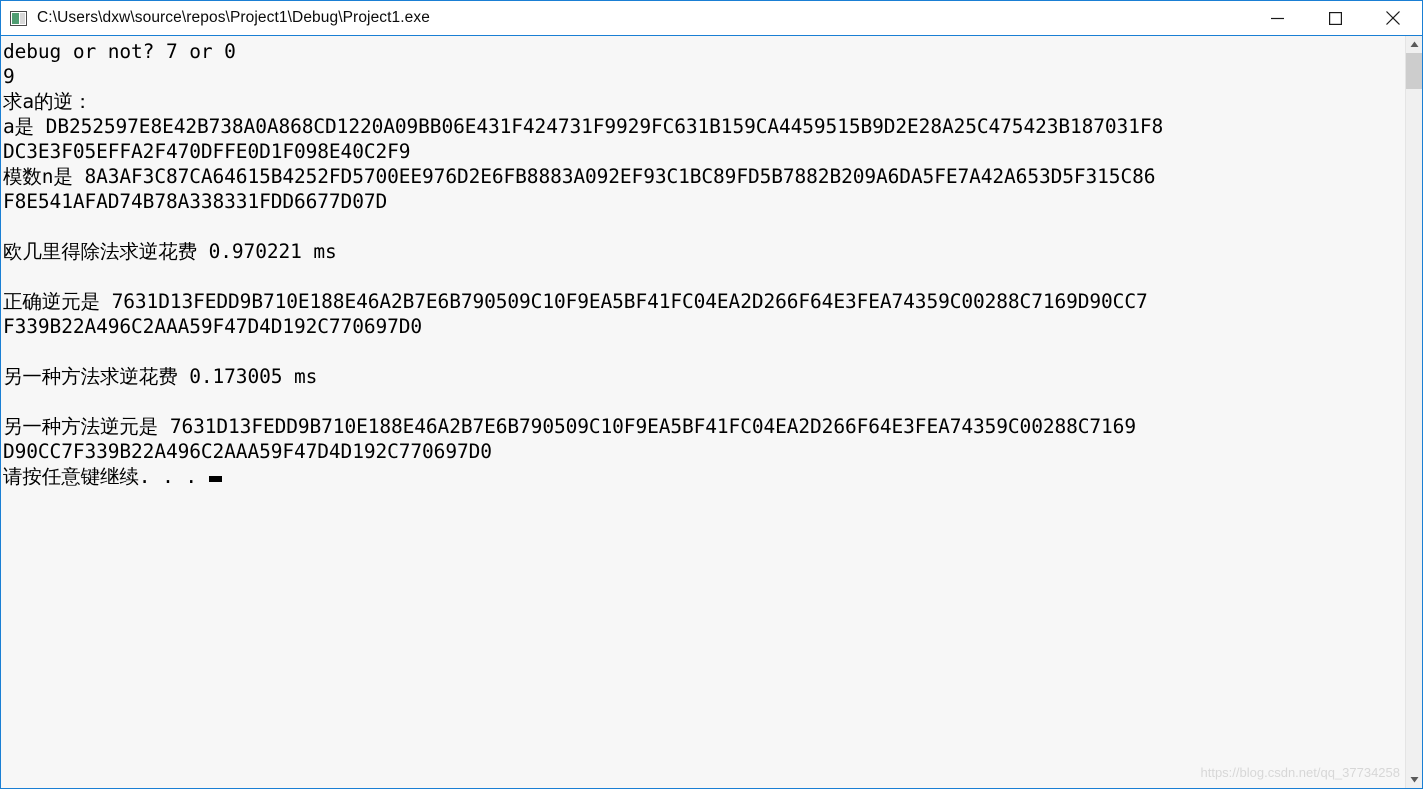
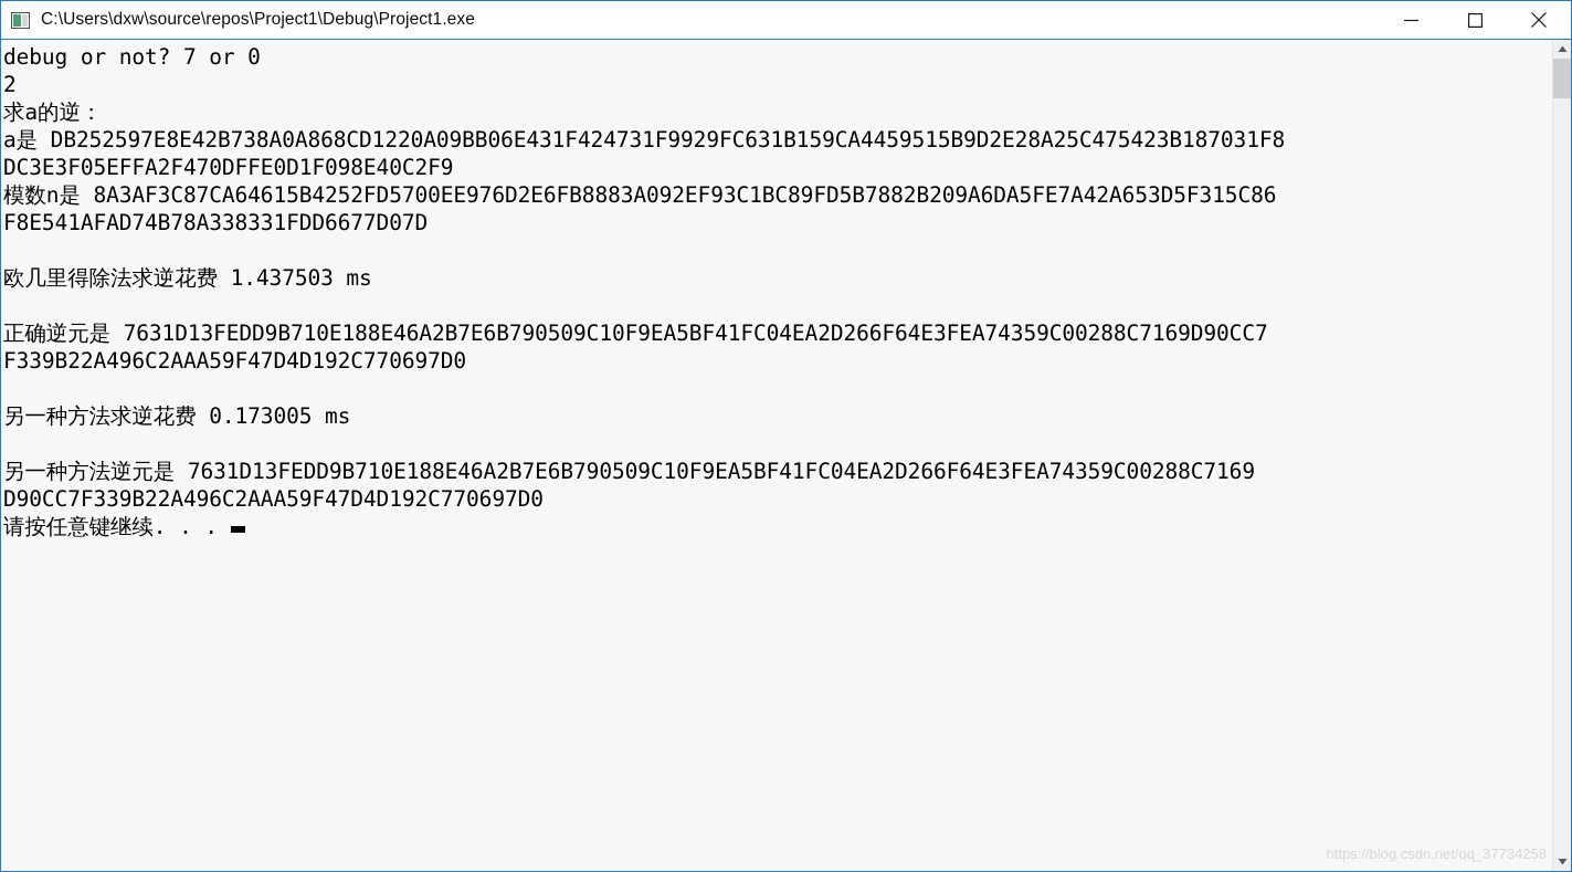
  C:\Users\dxw\source\repos\Project1\Debug\Project1.exe
  debug or not? 7 or 0
- 9
+ 2
  求a的逆：
  a是 DB252597E8E42B738A0A868CD1220A09BB06E431F424731F9929FC631B159CA4459515B9D2E28A25C475423B187031F8
  DC3E3F05EFFA2F470DFFE0D1F098E40C2F9
  模数n是 8A3AF3C87CA64615B4252FD5700EE976D2E6FB8883A092EF93C1BC89FD5B7882B209A6DA5FE7A42A653D5F315C86
  F8E541AFAD74B78A338331FDD6677D07D
- 欧几里得除法求逆花费 0.970221 ms
+ 欧几里得除法求逆花费 1.437503 ms
  正确逆元是 7631D13FEDD9B710E188E46A2B7E6B790509C10F9EA5BF41FC04EA2D266F64E3FEA74359C00288C7169D90CC7
  F339B22A496C2AAA59F47D4D192C770697D0
  另一种方法求逆花费 0.173005 ms
  另一种方法逆元是 7631D13FEDD9B710E188E46A2B7E6B790509C10F9EA5BF41FC04EA2D266F64E3FEA74359C00288C7169
  D90CC7F339B22A496C2AAA59F47D4D192C770697D0
  请按任意键继续. . .
  https://blog.csdn.net/qq_37734258
